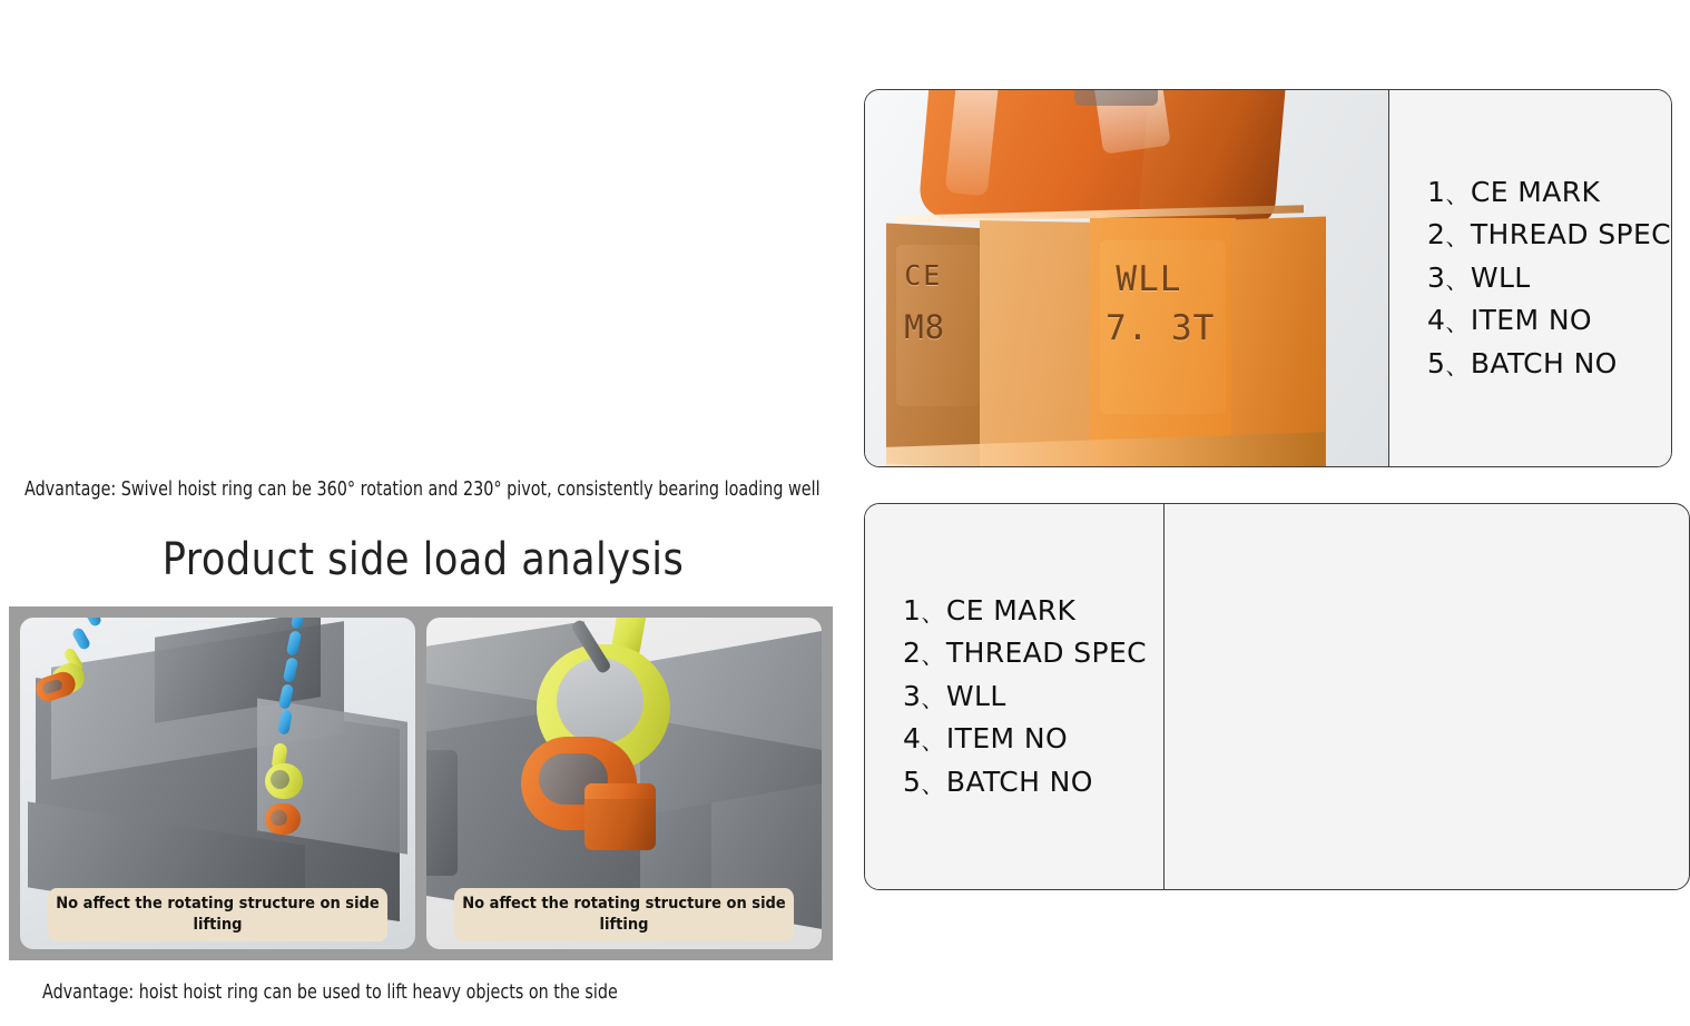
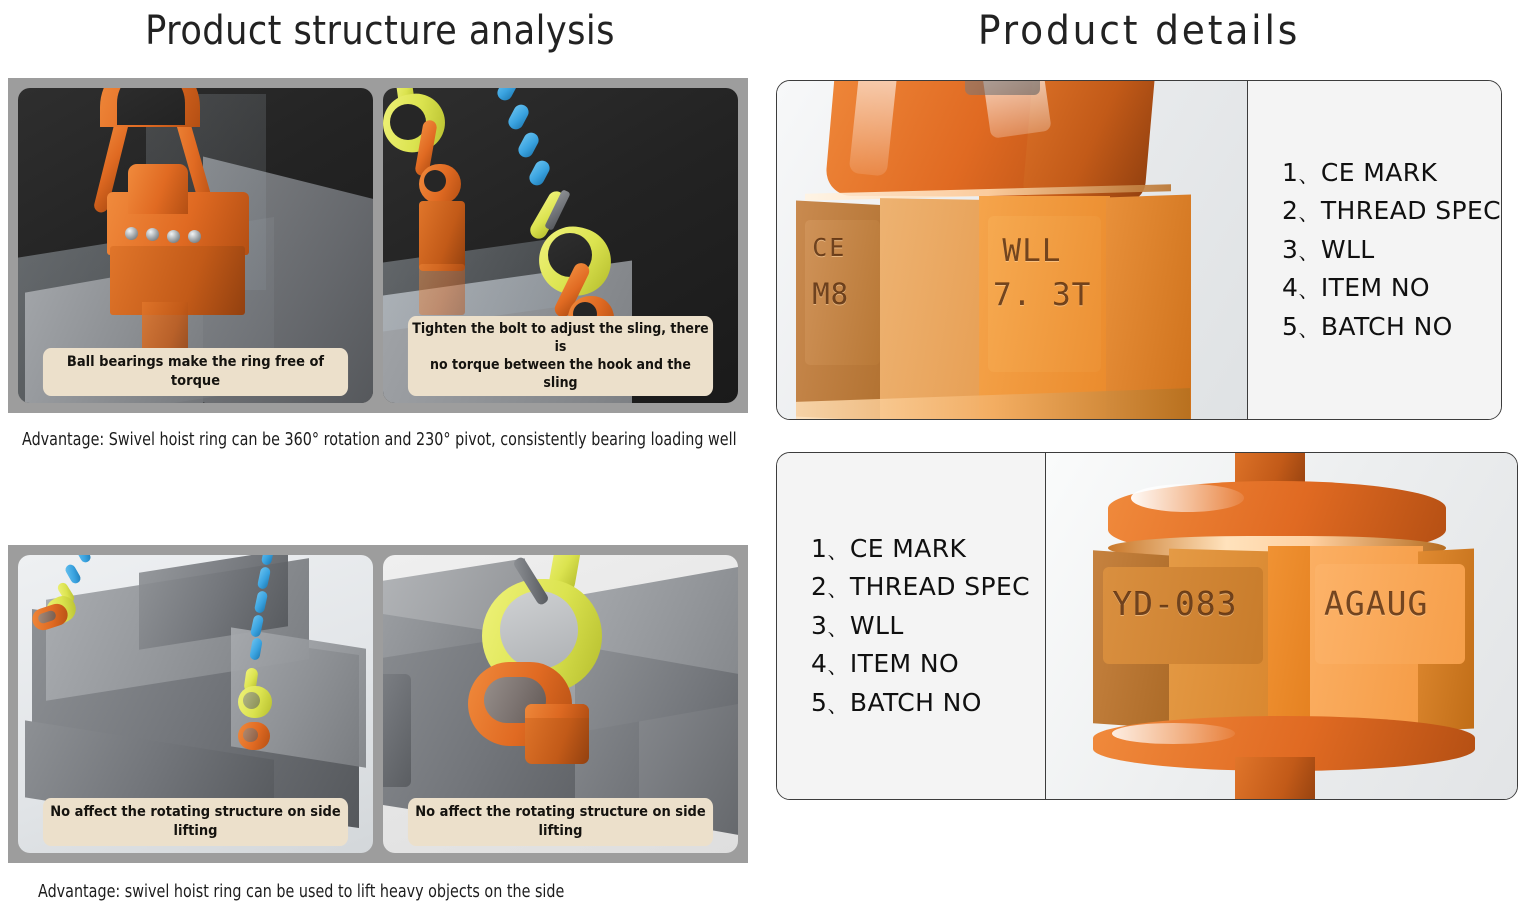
+ Product structure analysis
+ Ball bearings make the ring free of torque
+ Tighten the bolt to adjust the sling, there is
+ no torque between the hook and the sling
  Advantage: Swivel hoist ring can be 360° rotation and 230° pivot, consistently bearing loading well
- Product side load analysis
  No affect the rotating structure on side lifting
  No affect the rotating structure on side lifting
- Advantage: hoist hoist ring can be used to lift heavy objects on the side
+ Advantage: swivel hoist ring can be used to lift heavy objects on the side
+ Product details
  CE
  M8
  WLL
  7. 3T
  1、CE MARK
  2、THREAD SPEC
  3、WLL
  4、ITEM NO
  5、BATCH NO
  1、CE MARK
  2、THREAD SPEC
  3、WLL
  4、ITEM NO
  5、BATCH NO
+ YD-083
+ AGAUG
